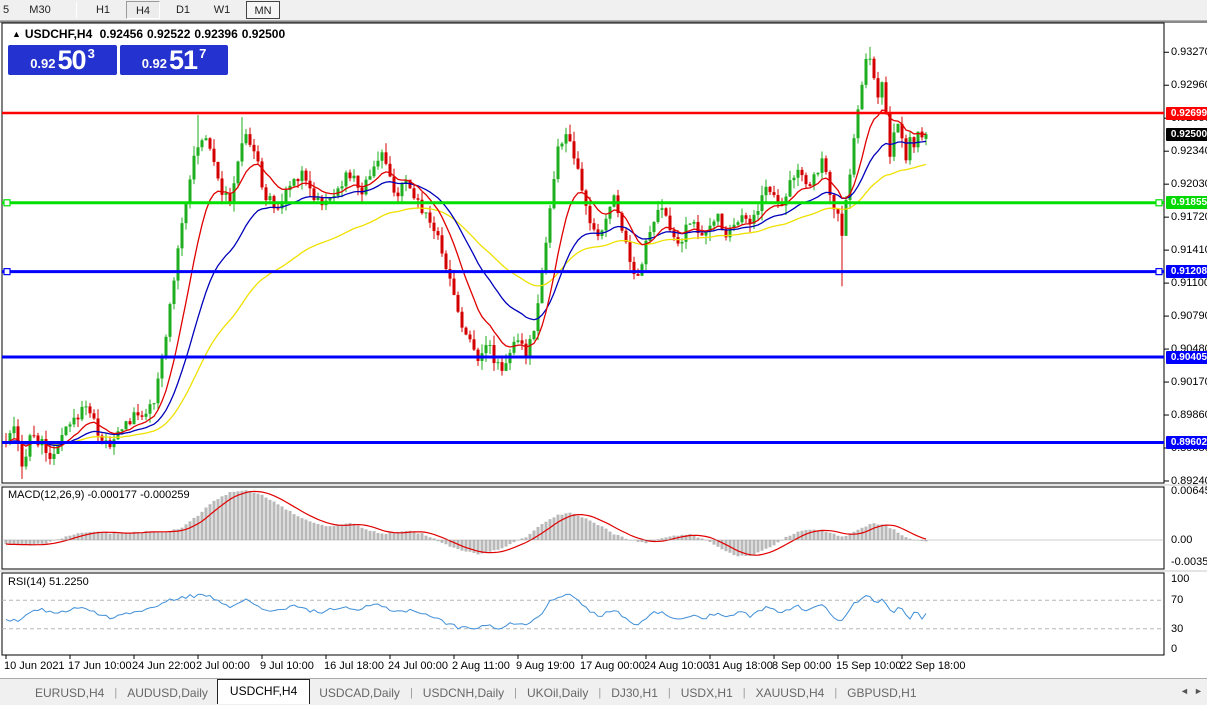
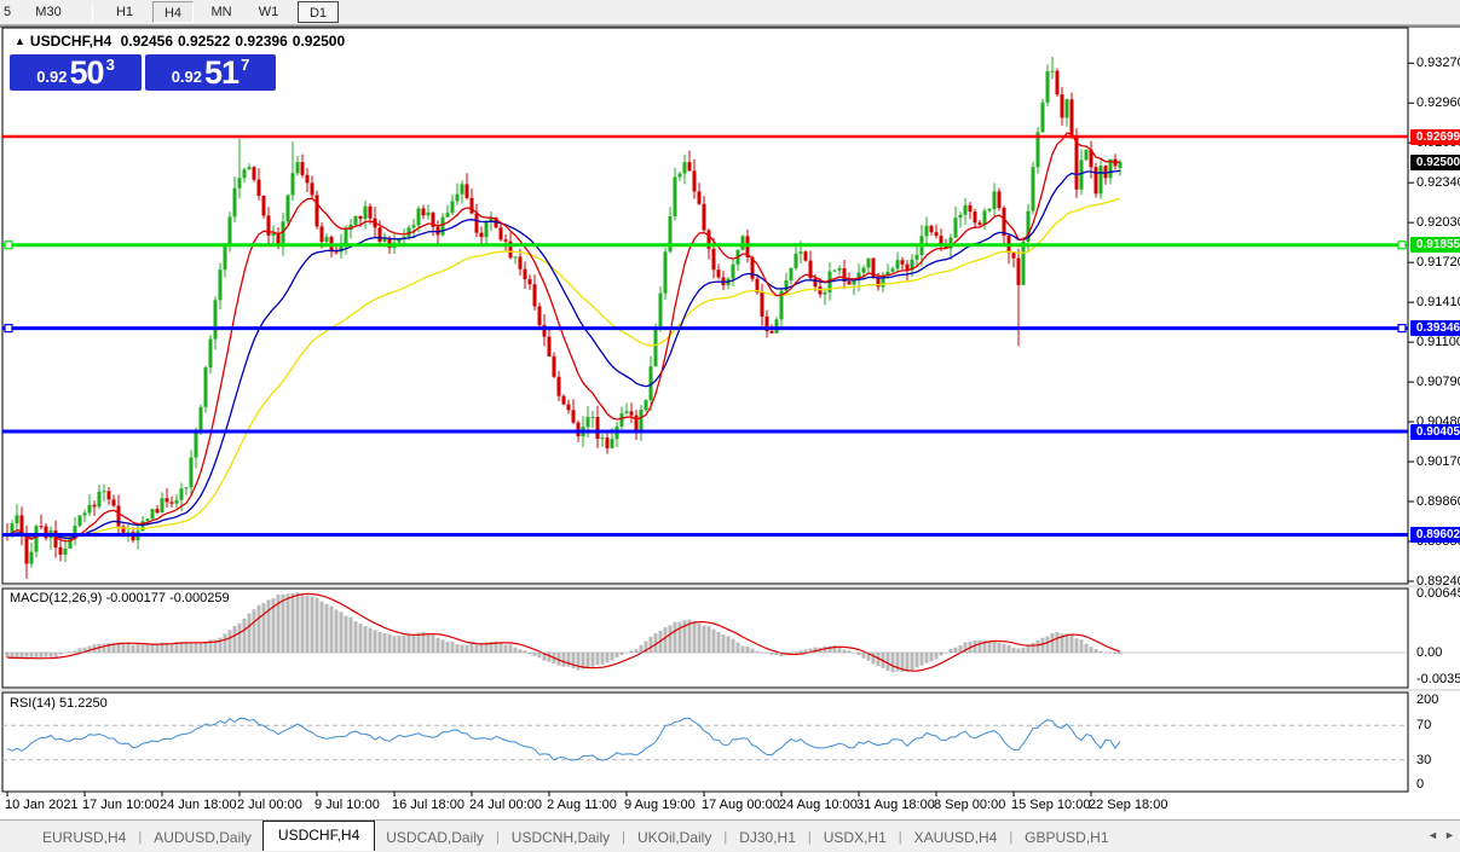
  5
  M30
  H1
  H4
- D1
+ MN
  W1
- MN
+ D1
  ▲ USDCHF,H4 0.92456 0.92522 0.92396 0.92500
  0.92
  50
  3
  0.92
  51
  7
  0.9327
  0.9296
  0.9234
  0.9203
  0.9172
  0.9141
  0.9110
  0.9079
  0.9048
  0.9017
  0.8986
  0.8924
  0.92699
  0.92500
  0.91855
- 0.91208
+ 0.39346
  0.90405
  0.89602
  0.0064
  0.00
  -0.0035
- 100
+ 200
  70
  30
  0
- 10 Jun 2021
+ 10 Jan 2021
  17 Jun 10:00
- 24 Jun 22:00
+ 24 Jun 18:00
  2 Jul 00:00
  9 Jul 10:00
  16 Jul 18:00
  24 Jul 00:00
  2 Aug 11:00
  9 Aug 19:00
  17 Aug 00:00
  24 Aug 10:00
  31 Aug 18:00
  8 Sep 00:00
  15 Sep 10:00
  22 Sep 18:00
  MACD(12,26,9) -0.000177 -0.000259
  RSI(14) 51.2250
  EURUSD,H4
  |
  AUDUSD,Daily
  USDCHF,H4
  USDCAD,Daily
  |
  USDCNH,Daily
  |
  UKOil,Daily
  |
  DJ30,H1
  |
  USDX,H1
  |
  XAUUSD,H4
  |
  GBPUSD,H1
  ◄
  ►
